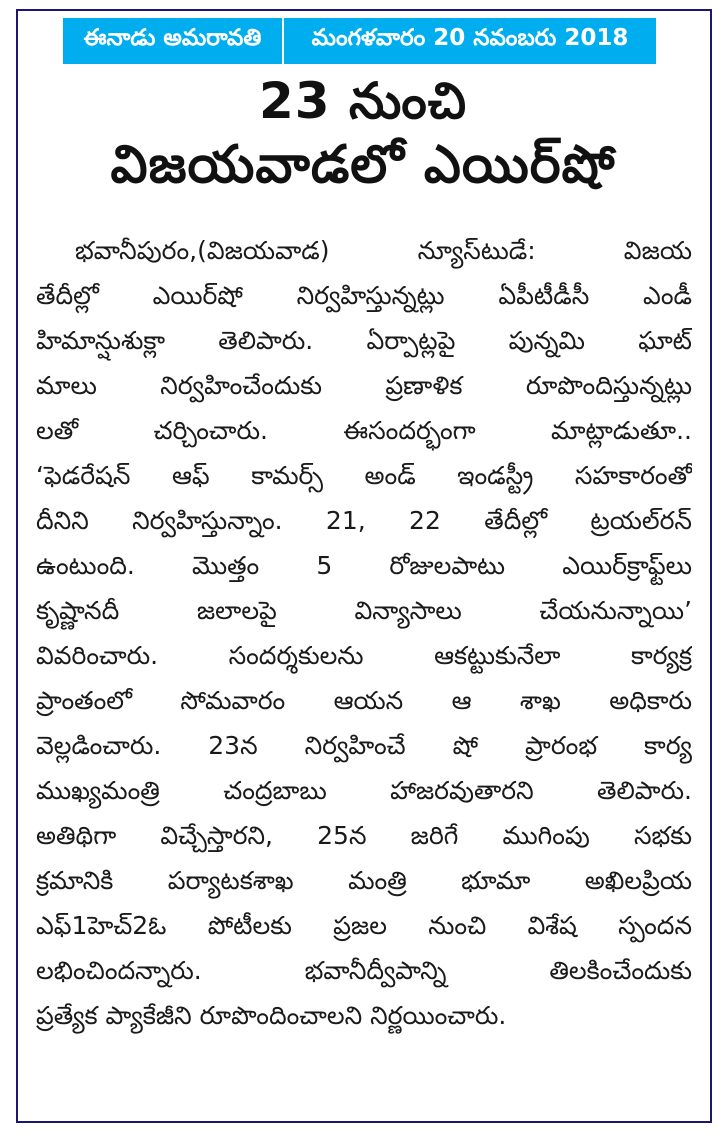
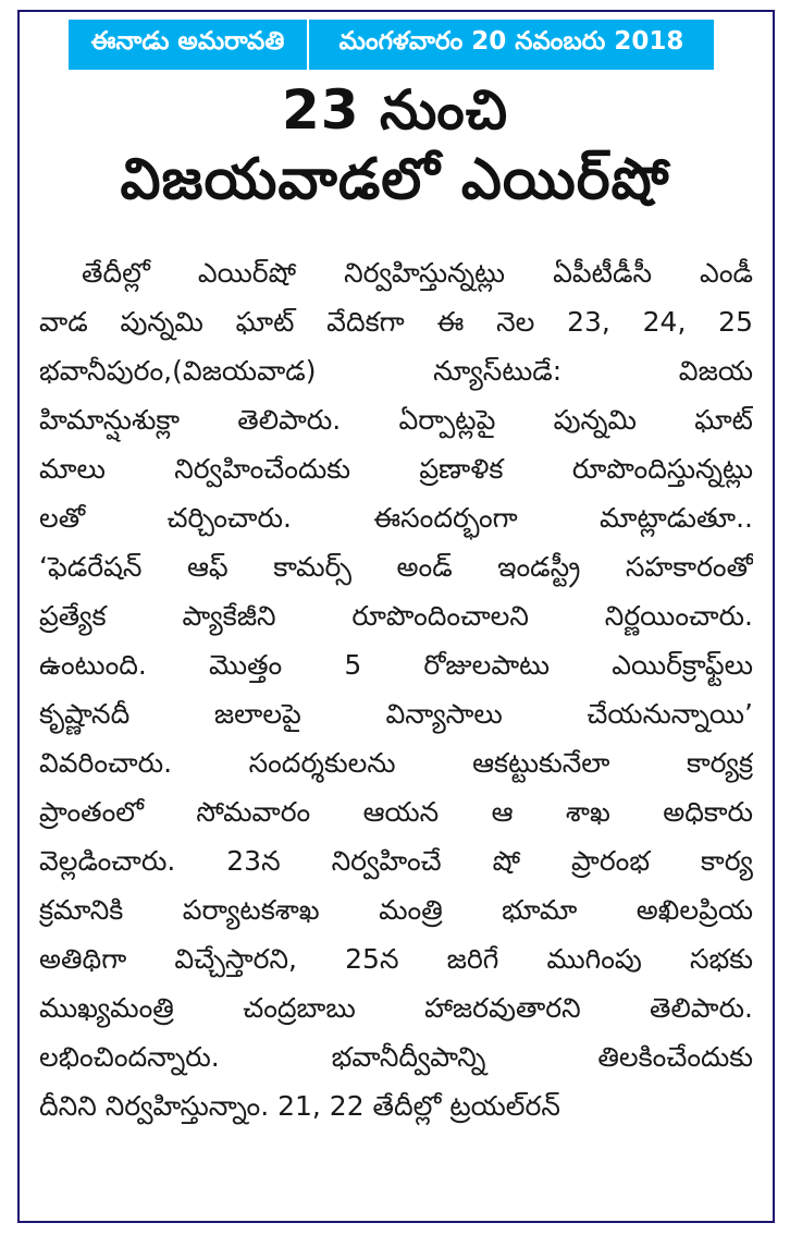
  ఈనాడు అమరావతి
  మంగళవారం 20 నవంబరు 2018
  23 నుంచి
  విజయవాడలో ఎయిర్‌షో
- భవానీపురం,(విజయవాడ) న్యూస్‌టుడే: విజయ
+ తేదీల్లో ఎయిర్‌షో నిర్వహిస్తున్నట్లు ఏపీటీడీసీ ఎండీ
+ వాడ పున్నమి ఘాట్ వేదికగా ఈ నెల 23, 24, 25
- తేదీల్లో ఎయిర్‌షో నిర్వహిస్తున్నట్లు ఏపీటీడీసీ ఎండీ
+ భవానీపురం,(విజయవాడ) న్యూస్‌టుడే: విజయ
  హిమాన్షుశుక్లా తెలిపారు. ఏర్పాట్లపై పున్నమి ఘాట్
  మాలు నిర్వహించేందుకు ప్రణాళిక రూపొందిస్తున్నట్లు
  లతో చర్చించారు. ఈసందర్భంగా మాట్లాడుతూ..
  ‘ఫెడరేషన్ ఆఫ్ కామర్స్ అండ్ ఇండస్ట్రీ సహకారంతో
- దీనిని నిర్వహిస్తున్నాం. 21, 22 తేదీల్లో ట్రయల్‌రన్
+ ప్రత్యేక ప్యాకేజీని రూపొందించాలని నిర్ణయించారు.
  ఉంటుంది. మొత్తం 5 రోజులపాటు ఎయిర్‌క్రాఫ్ట్‌లు
  కృష్ణానదీ జలాలపై విన్యాసాలు చేయనున్నాయి’
  వివరించారు. సందర్శకులను ఆకట్టుకునేలా కార్యక్ర
  ప్రాంతంలో సోమవారం ఆయన ఆ శాఖ అధికారు
  వెల్లడించారు. 23న నిర్వహించే షో ప్రారంభ కార్య
- ముఖ్యమంత్రి చంద్రబాబు హాజరవుతారని తెలిపారు.
+ క్రమానికి పర్యాటకశాఖ మంత్రి భూమా అఖిలప్రియ
  అతిథిగా విచ్చేస్తారని, 25న జరిగే ముగింపు సభకు
- క్రమానికి పర్యాటకశాఖ మంత్రి భూమా అఖిలప్రియ
+ ముఖ్యమంత్రి చంద్రబాబు హాజరవుతారని తెలిపారు.
- ఎఫ్1హెచ్2ఓ పోటీలకు ప్రజల నుంచి విశేష స్పందన
  లభించిందన్నారు. భవానీద్వీపాన్ని తిలకించేందుకు
- ప్రత్యేక ప్యాకేజీని రూపొందించాలని నిర్ణయించారు.
+ దీనిని నిర్వహిస్తున్నాం. 21, 22 తేదీల్లో ట్రయల్‌రన్
